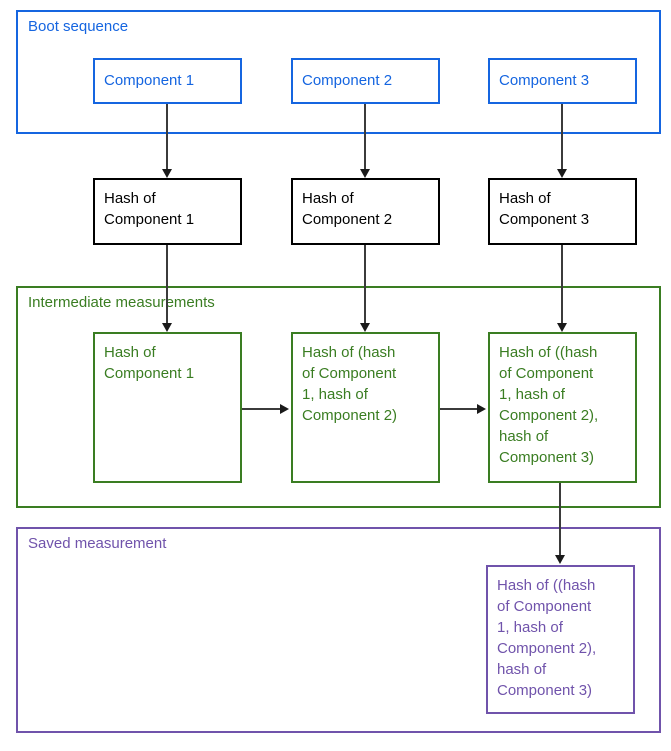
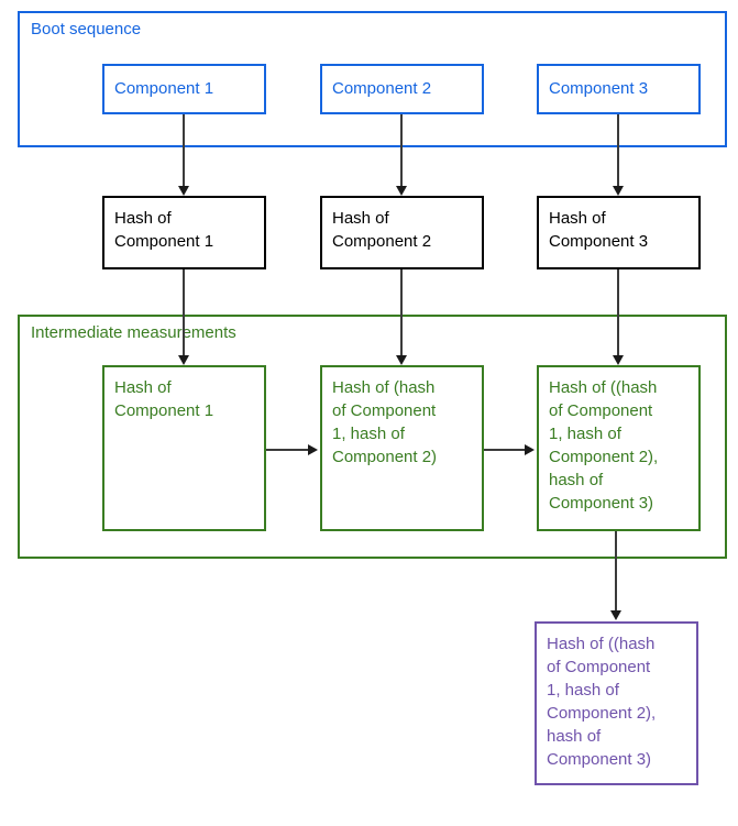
  Boot sequence
  Component 1
  Component 2
  Component 3
  Hash of
  Component 1
  Hash of
  Component 2
  Hash of
  Component 3
  Intermediate measurements
  Hash of
  Component 1
  Hash of (hash
  of Component
  1, hash of
  Component 2)
  Hash of ((hash
  of Component
  1, hash of
  Component 2),
  hash of
  Component 3)
- Saved measurement
  Hash of ((hash
  of Component
  1, hash of
  Component 2),
  hash of
  Component 3)
